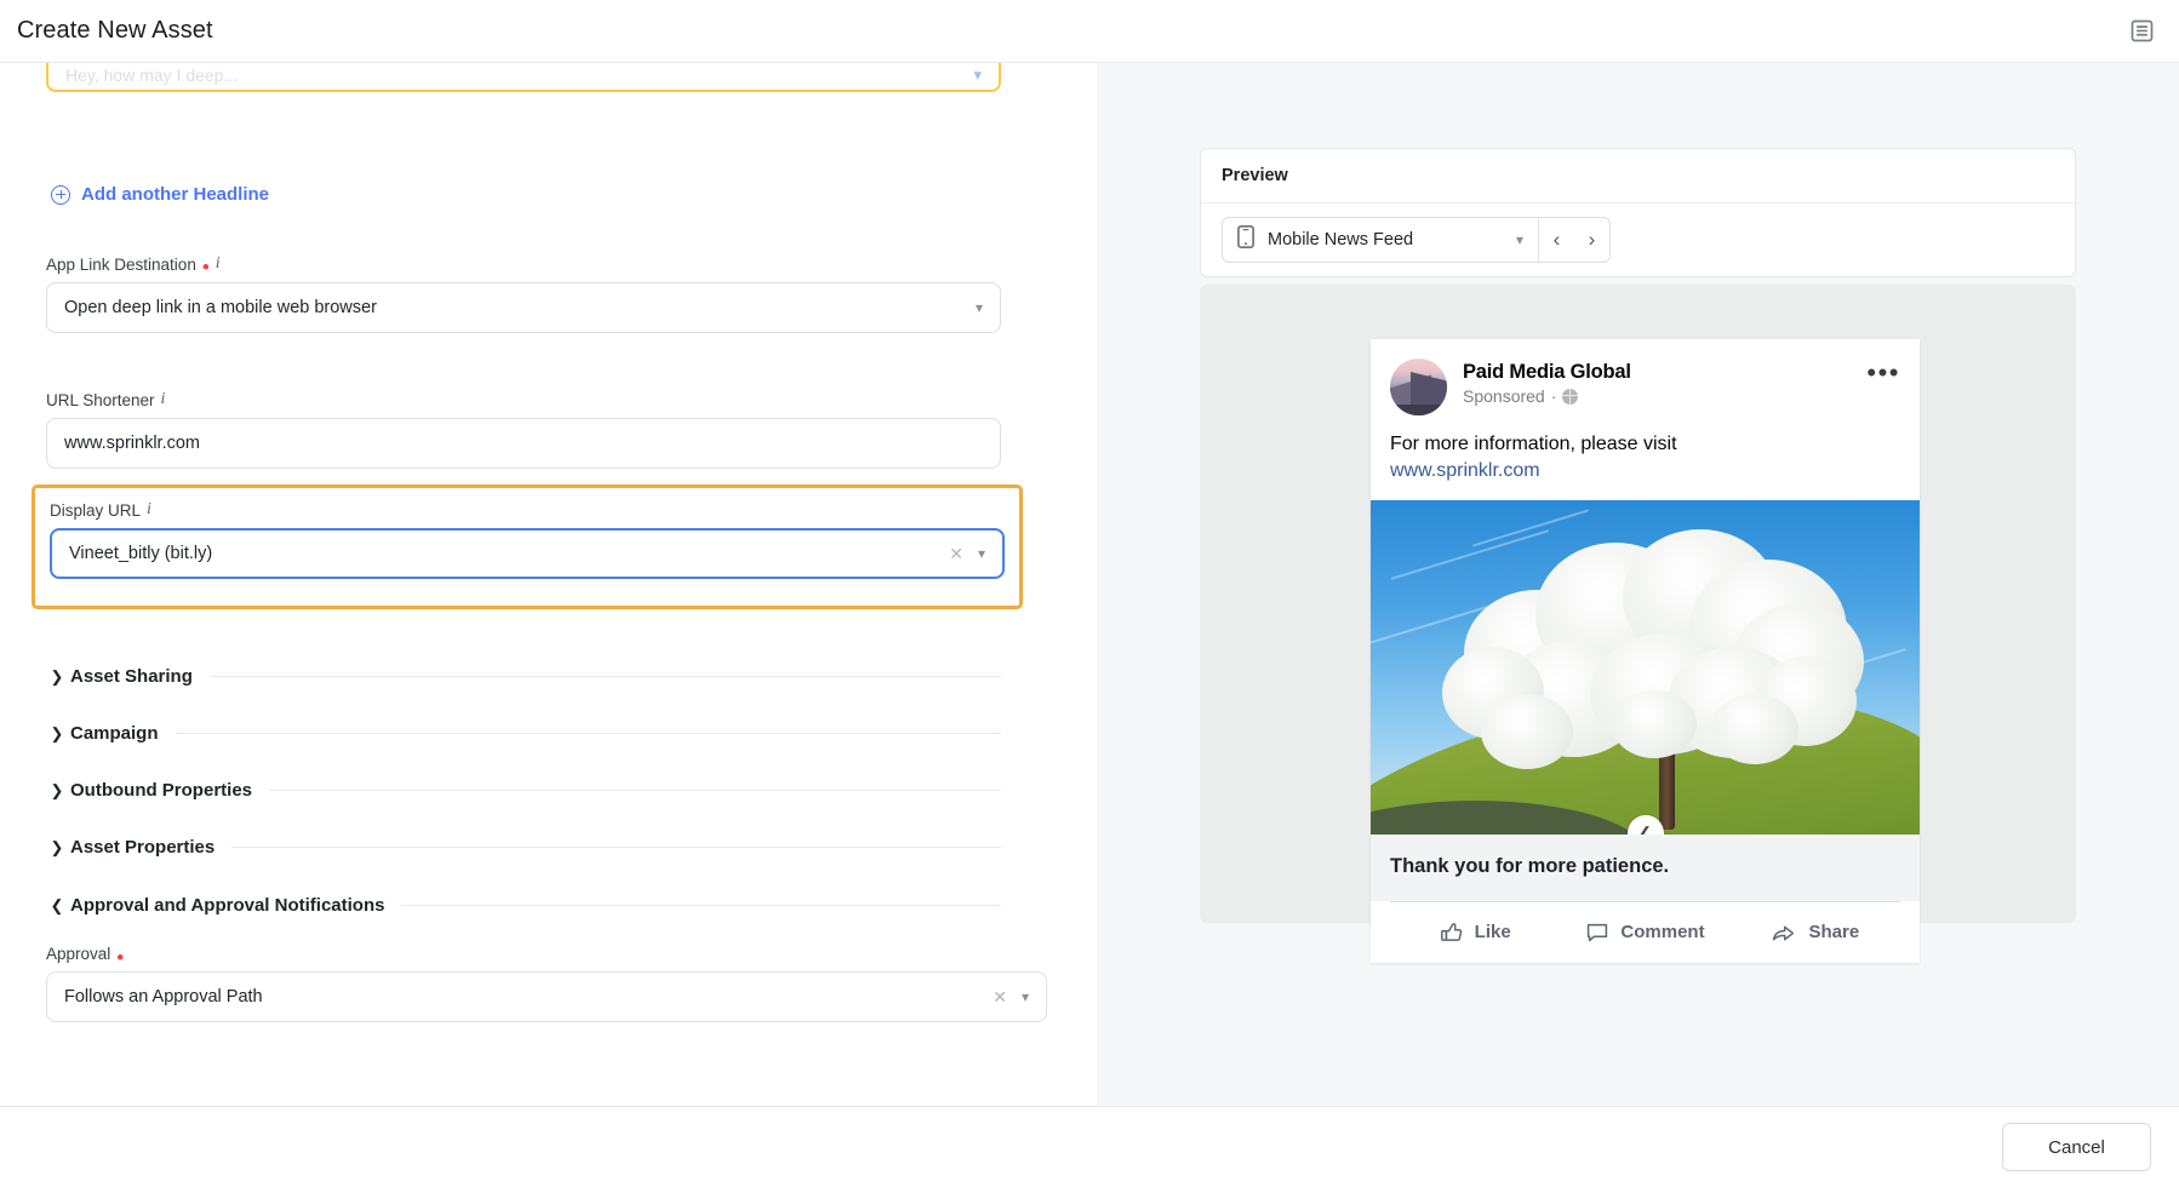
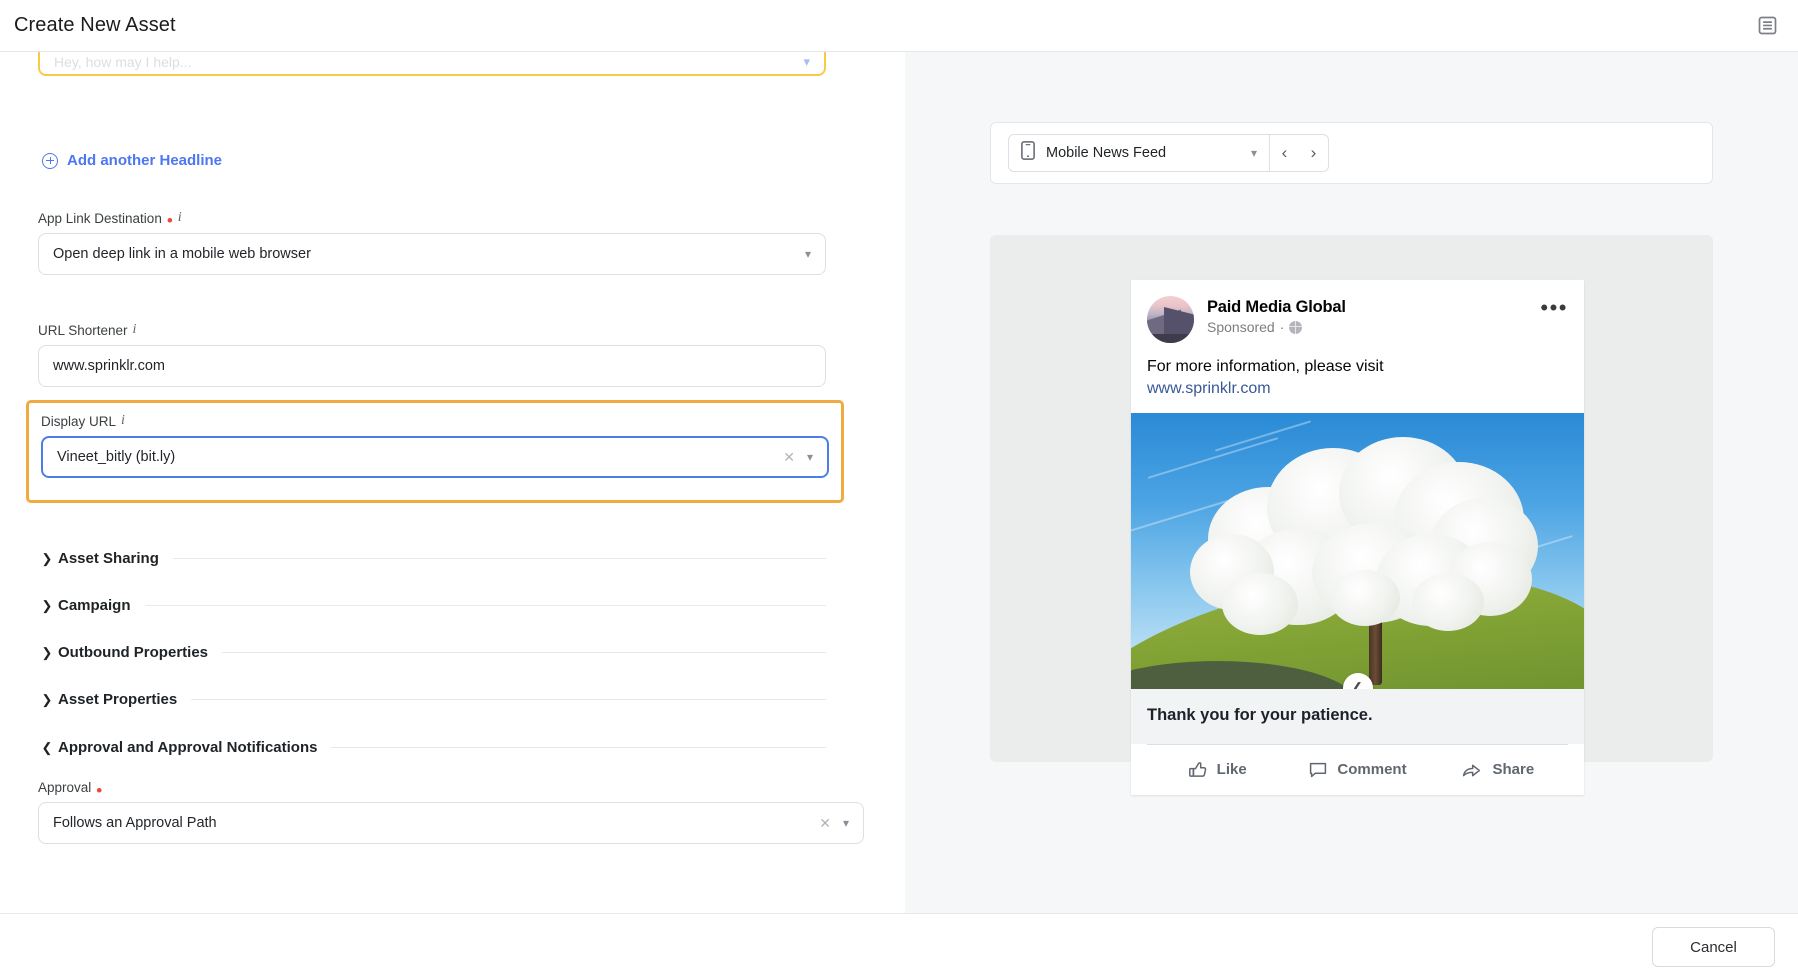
  Create New Asset
- Hey, how may I deep...
+ Hey, how may I help...
  ▾
  Add another Headline
  App Link Destination
  •
  i
  Open deep link in a mobile web browser
  ▾
  URL Shortener
  i
  www.sprinklr.com
  Display URL
  i
  Vineet_bitly (bit.ly)
  ✕
  ▾
  ❯
  Asset Sharing
  ❯
  Campaign
  ❯
  Outbound Properties
  ❯
  Asset Properties
  ❮
  Approval and Approval Notifications
  Approval
  •
  Follows an Approval Path
  ✕
  ▾
- Preview
  Mobile News Feed
  ▾
  ‹
  ›
  Paid Media Global
  Sponsored
  ·
  •••
  For more information, please visit
  www.sprinklr.com
  ❮
- Thank you for more patience.
+ Thank you for your patience.
  Like
  Comment
  Share
  Cancel
